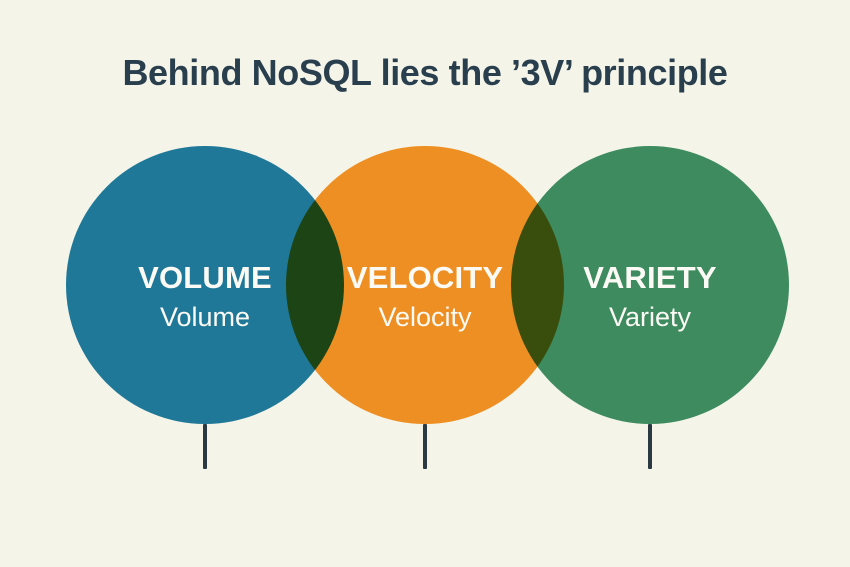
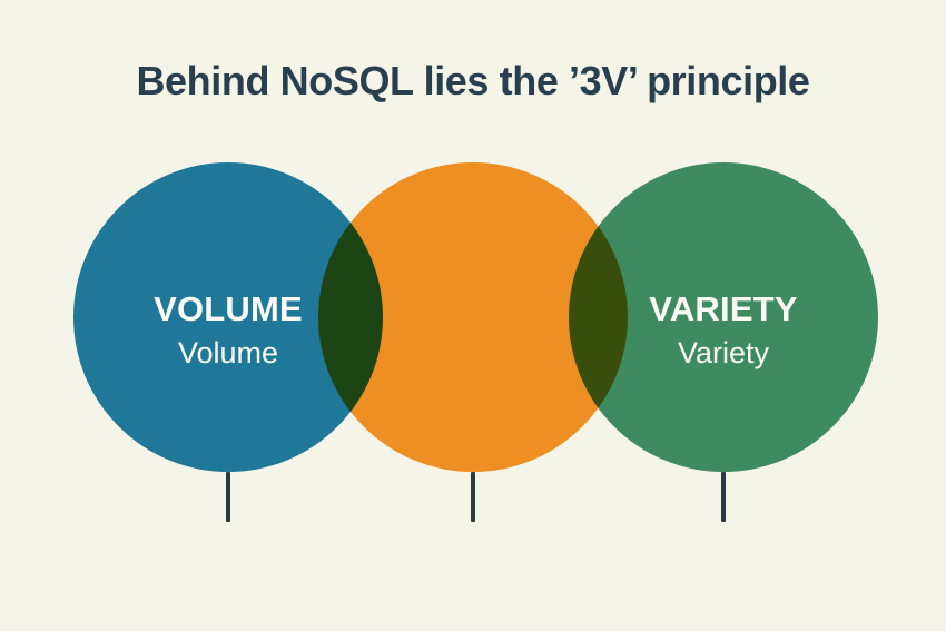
  Behind NoSQL lies the ’3V’ principle
  VOLUME
  Volume
- VELOCITY
- Velocity
  VARIETY
  Variety
